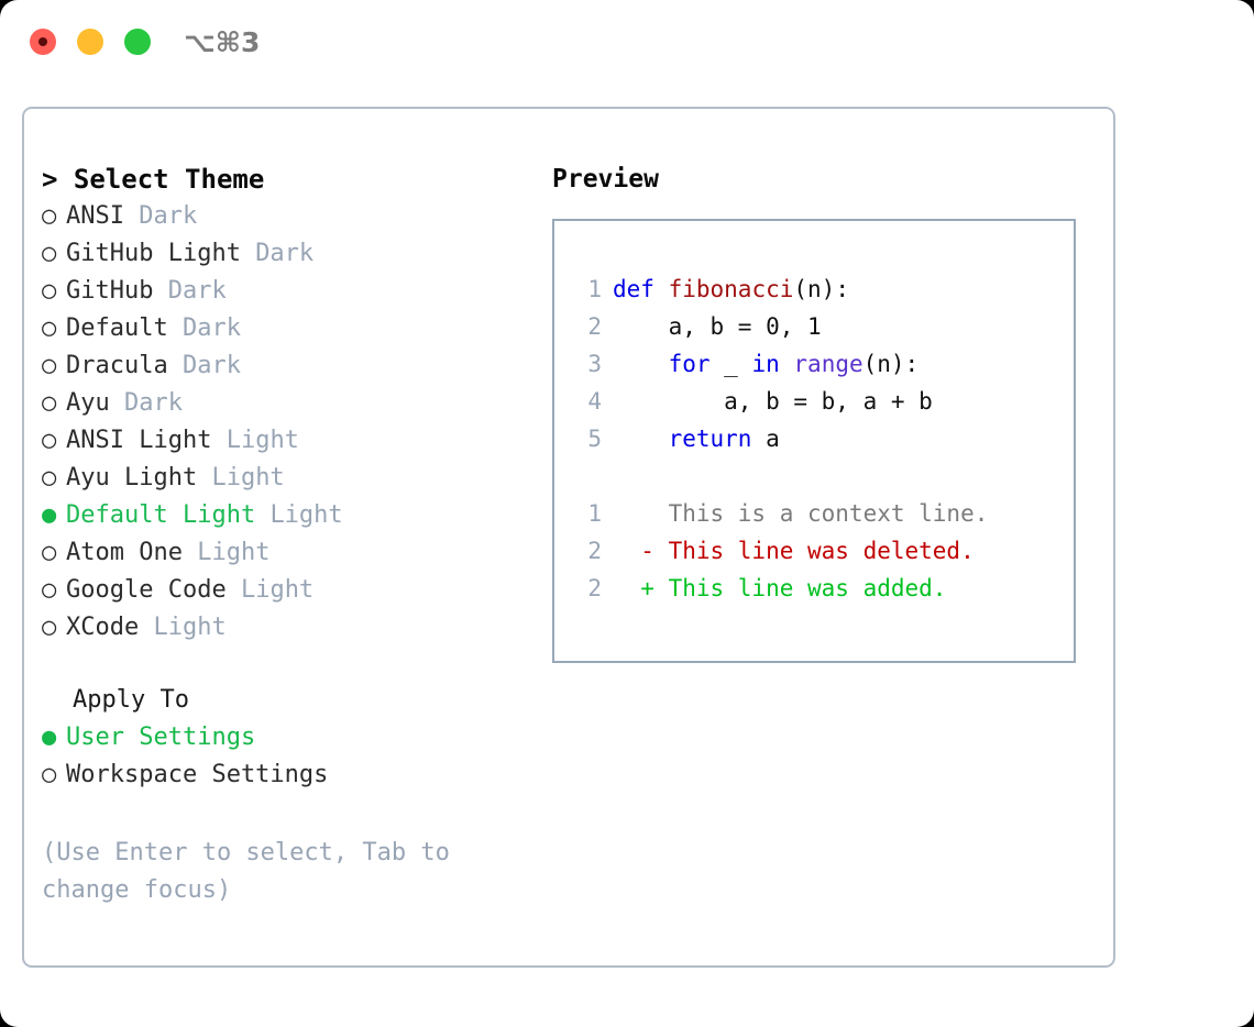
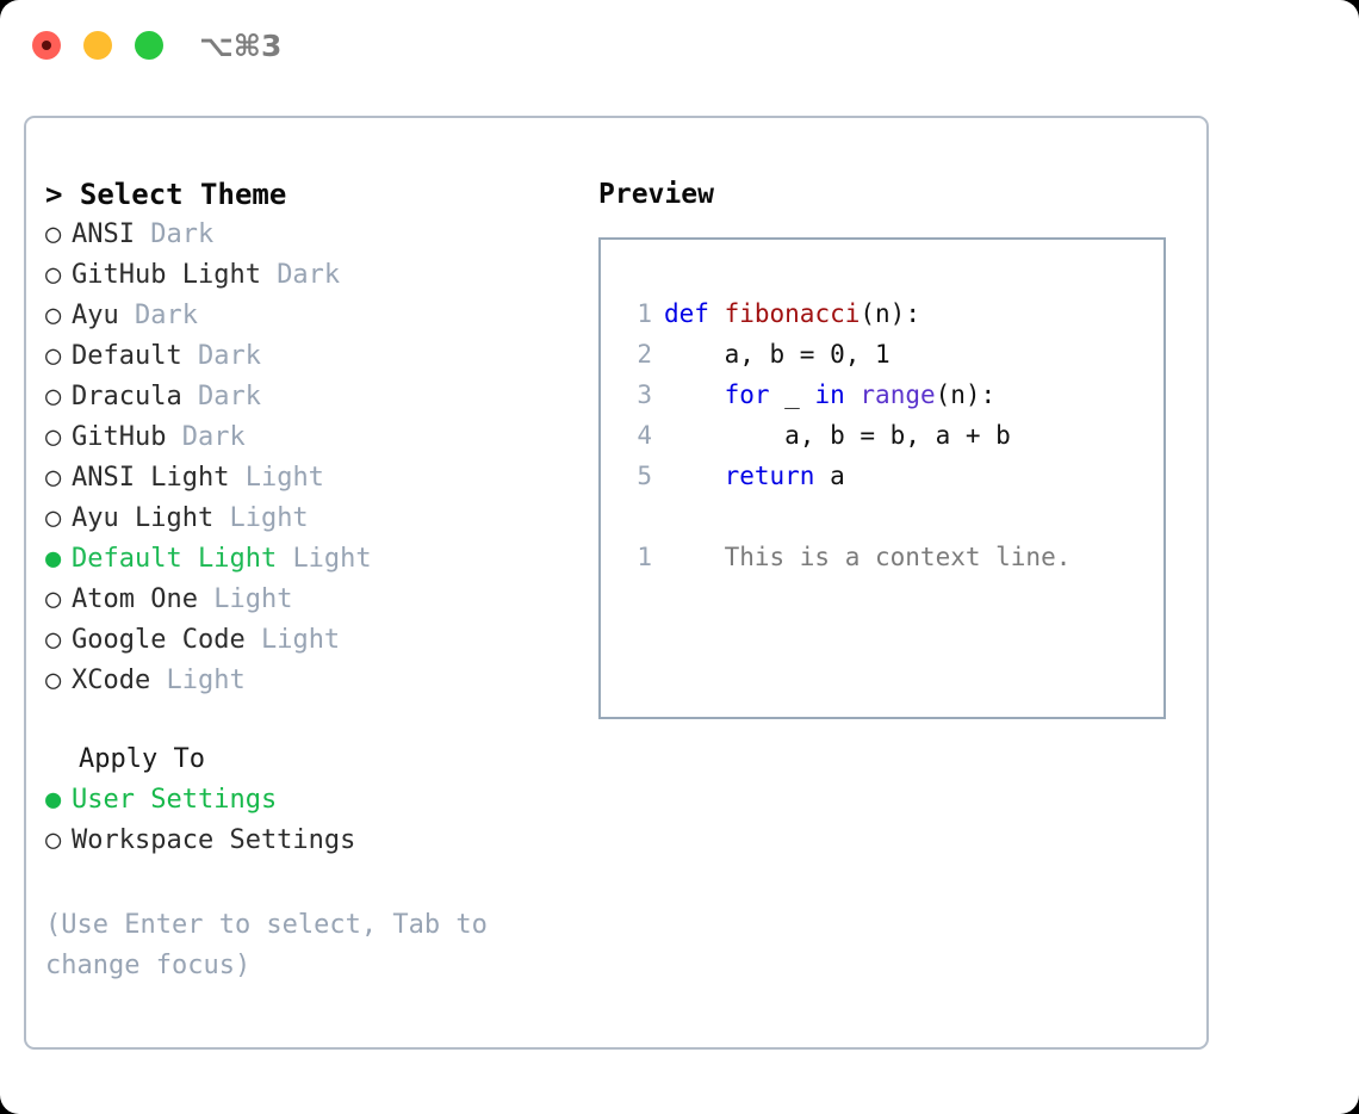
  ⌥⌘3
  > Select Theme
  ○ ANSI Dark
  ○ GitHub Light Dark
- ○ GitHub Dark
+ ○ Ayu Dark
  ○ Default Dark
  ○ Dracula Dark
- ○ Ayu Dark
+ ○ GitHub Dark
  ○ ANSI Light Light
  ○ Ayu Light Light
  ● Default Light Light
  ○ Atom One Light
  ○ Google Code Light
  ○ XCode Light
  Apply To
  ● User Settings
  ○ Workspace Settings
  (Use Enter to select, Tab to change focus)
  Preview
  1 def fibonacci(n):
  2 a, b = 0, 1
  3 for _ in range(n):
  4 a, b = b, a + b
  5 return a
  1 This is a context line.
- 2 - This line was deleted.
- 2 + This line was added.
